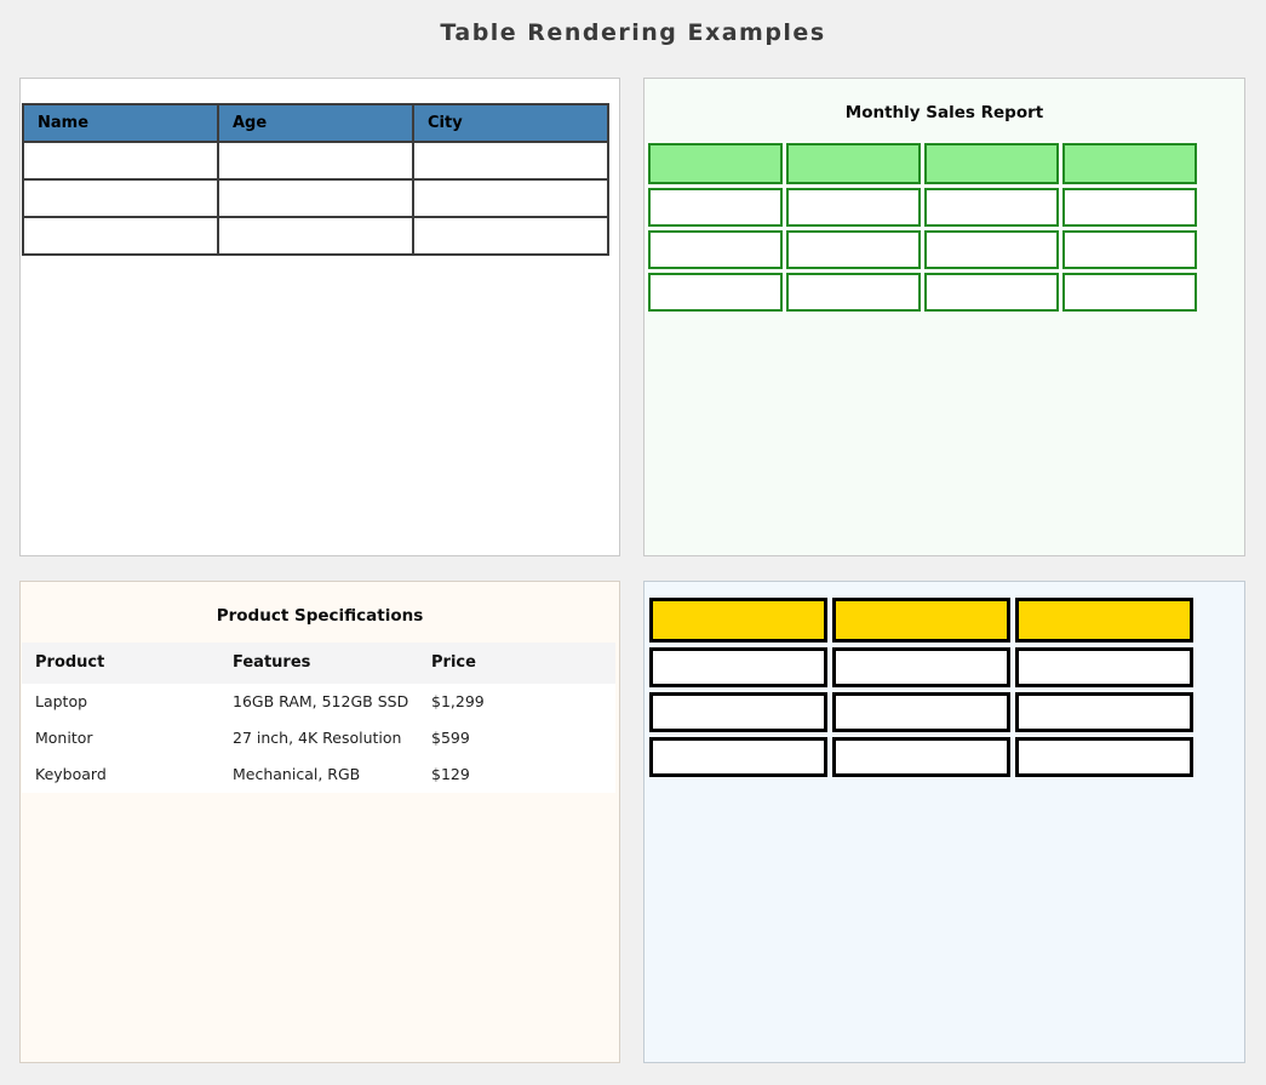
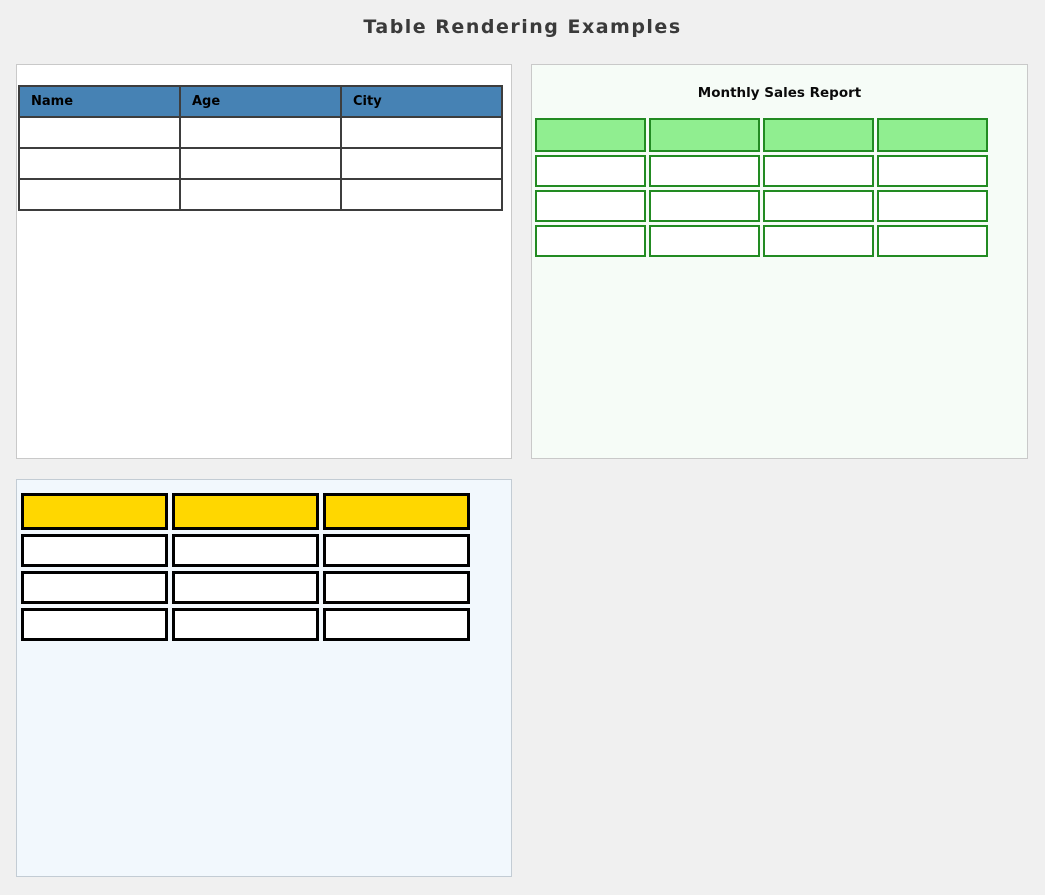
  Table Rendering Examples
  Name	Age	City
  Monthly Sales Report
- Product Specifications
- Product	Features	Price
- Laptop	16GB RAM, 512GB SSD	$1,299
- Monitor	27 inch, 4K Resolution	$599
- Keyboard	Mechanical, RGB	$129
